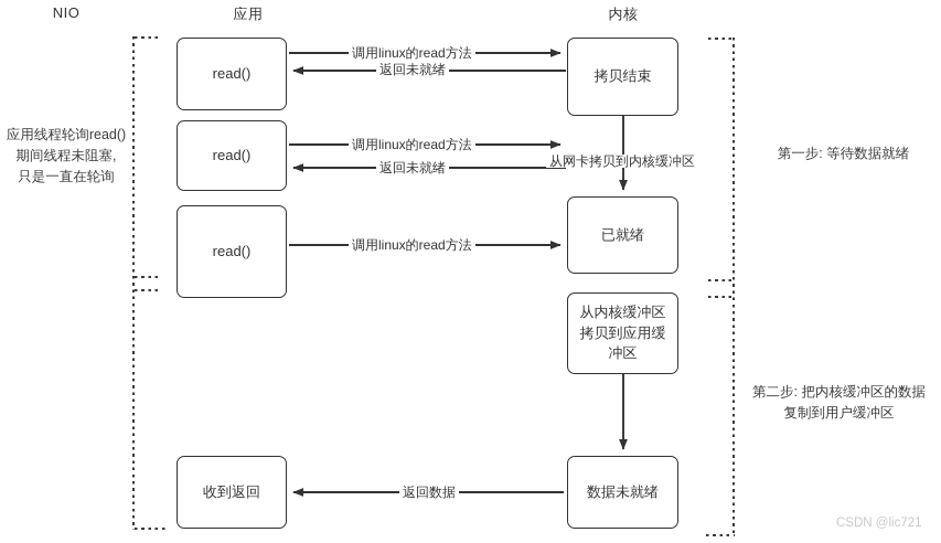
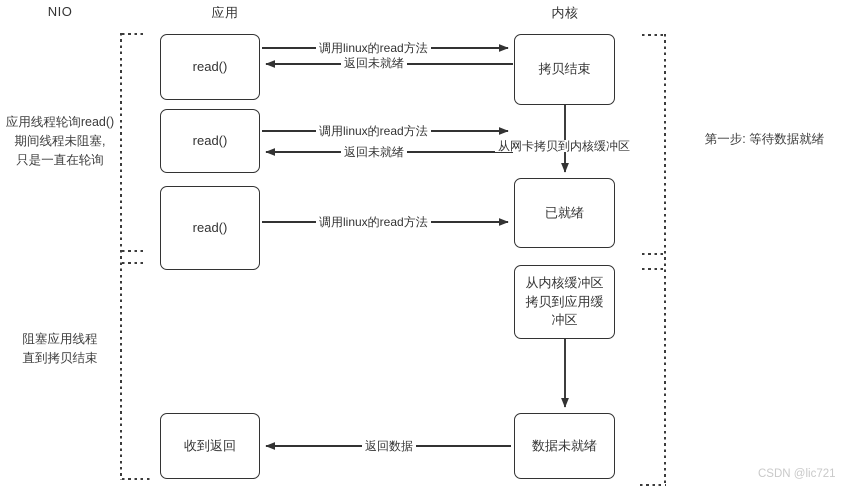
  NIO
  应用
  内核
  read()
  read()
  read()
  收到返回
  拷贝结束
  已就绪
  从内核缓冲区
  拷贝到应用缓
  冲区
  数据未就绪
  调用linux的read方法
  返回未就绪
  调用linux的read方法
  返回未就绪
  调用linux的read方法
  从网卡拷贝到内核缓冲区
  返回数据
  应用线程轮询read()
  期间线程未阻塞,
  只是一直在轮询
+ 阻塞应用线程
+ 直到拷贝结束
  第一步: 等待数据就绪
- 第二步: 把内核缓冲区的数据
- 复制到用户缓冲区
  CSDN @lic721
